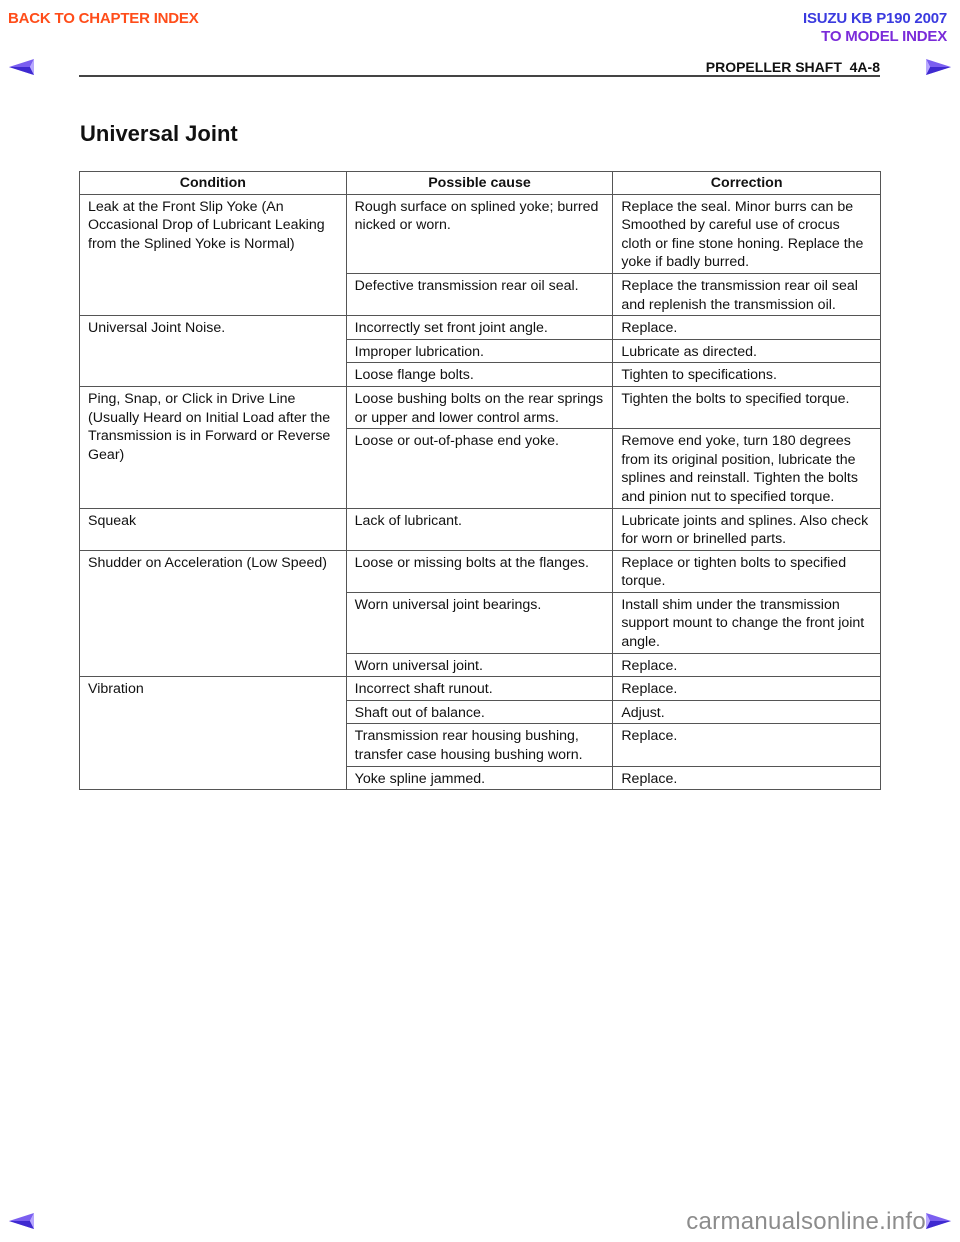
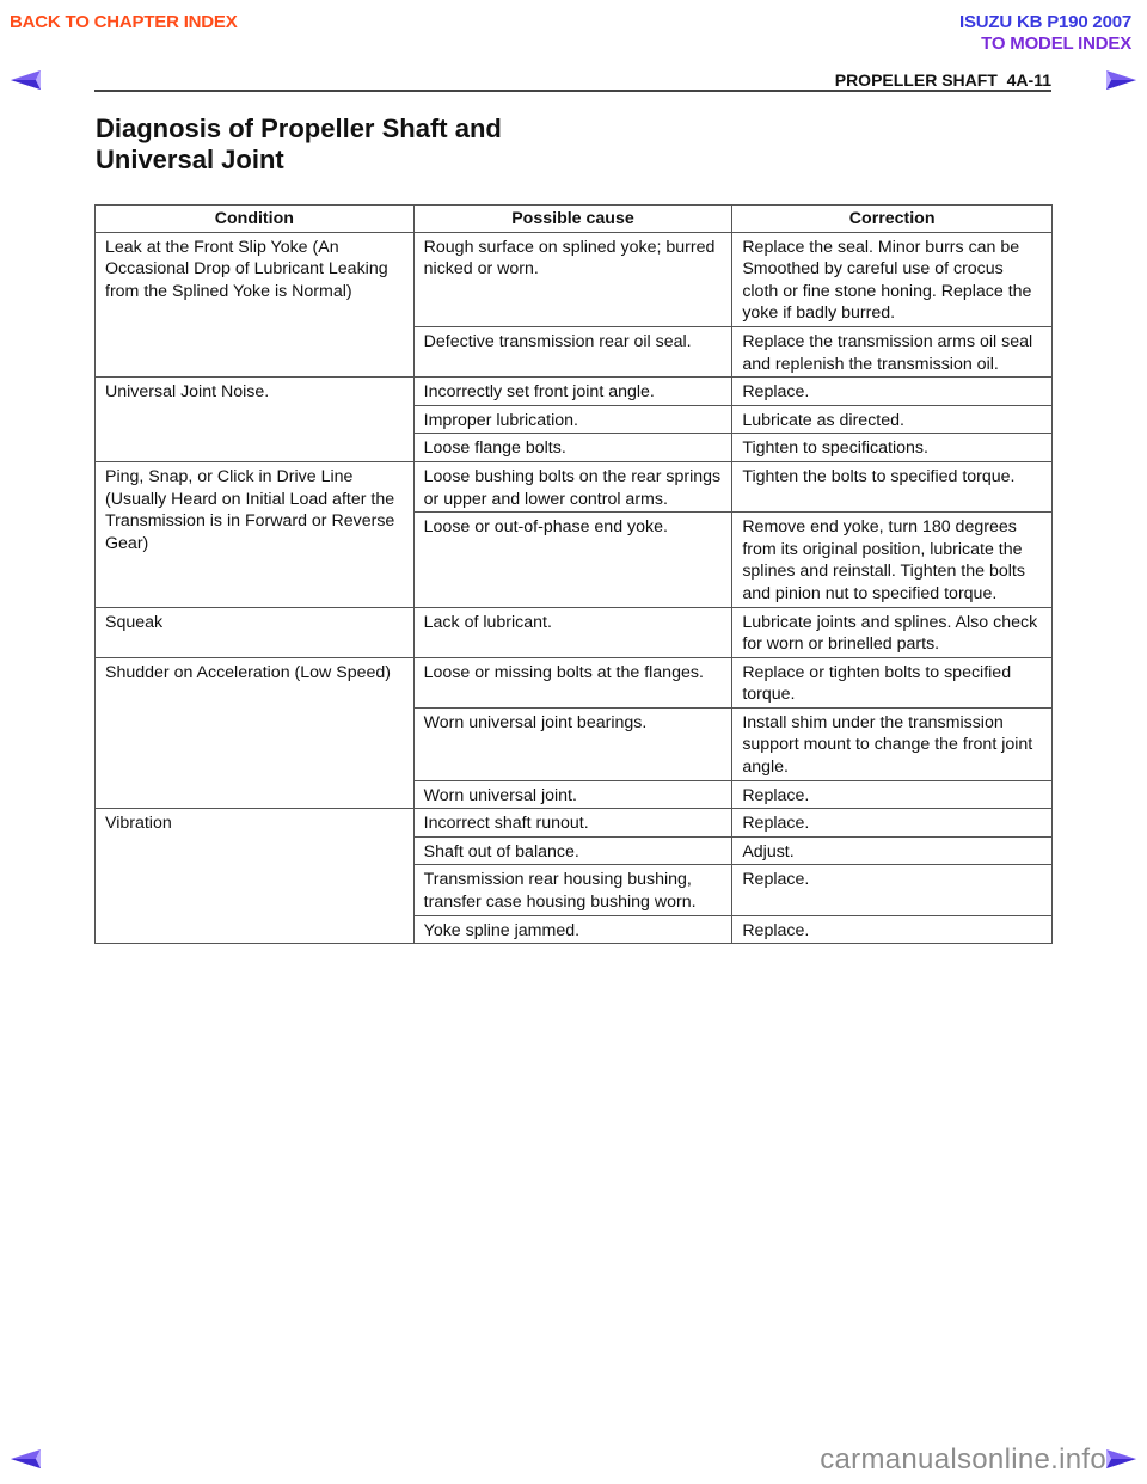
  BACK TO CHAPTER INDEX
  ISUZU KB P190 2007
  TO MODEL INDEX
- PROPELLER SHAFT 4A-8
+ PROPELLER SHAFT 4A-11
+ Diagnosis of Propeller Shaft and
  Universal Joint
  Condition	Possible cause	Correction
  Leak at the Front Slip Yoke (An Occasional Drop of Lubricant Leaking from the Splined Yoke is Normal)	Rough surface on splined yoke; burred nicked or worn.	Replace the seal. Minor burrs can be Smoothed by careful use of crocus cloth or fine stone honing. Replace the yoke if badly burred.
- Defective transmission rear oil seal.	Replace the transmission rear oil seal and replenish the transmission oil.
+ Defective transmission rear oil seal.	Replace the transmission arms oil seal and replenish the transmission oil.
  Universal Joint Noise.	Incorrectly set front joint angle.	Replace.
  Improper lubrication.	Lubricate as directed.
  Loose flange bolts.	Tighten to specifications.
  Ping, Snap, or Click in Drive Line (Usually Heard on Initial Load after the Transmission is in Forward or Reverse Gear)	Loose bushing bolts on the rear springs or upper and lower control arms.	Tighten the bolts to specified torque.
  Loose or out-of-phase end yoke.	Remove end yoke, turn 180 degrees from its original position, lubricate the splines and reinstall. Tighten the bolts and pinion nut to specified torque.
  Squeak	Lack of lubricant.	Lubricate joints and splines. Also check for worn or brinelled parts.
  Shudder on Acceleration (Low Speed)	Loose or missing bolts at the flanges.	Replace or tighten bolts to specified torque.
  Worn universal joint bearings.	Install shim under the transmission support mount to change the front joint angle.
  Worn universal joint.	Replace.
  Vibration	Incorrect shaft runout.	Replace.
  Shaft out of balance.	Adjust.
  Transmission rear housing bushing, transfer case housing bushing worn.	Replace.
  Yoke spline jammed.	Replace.
  carmanualsonline.info
